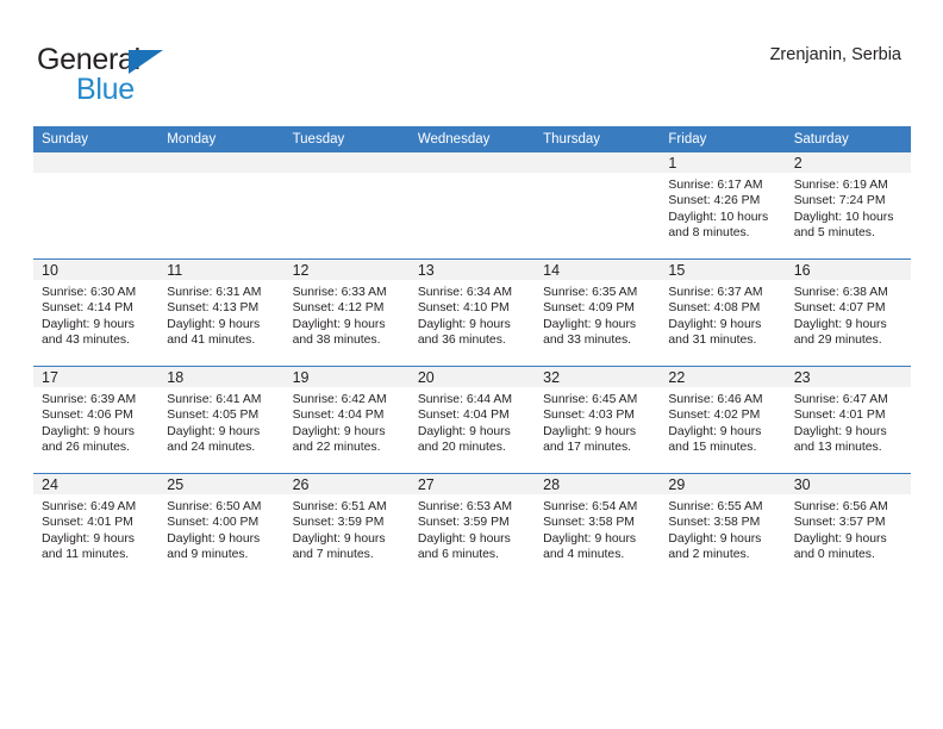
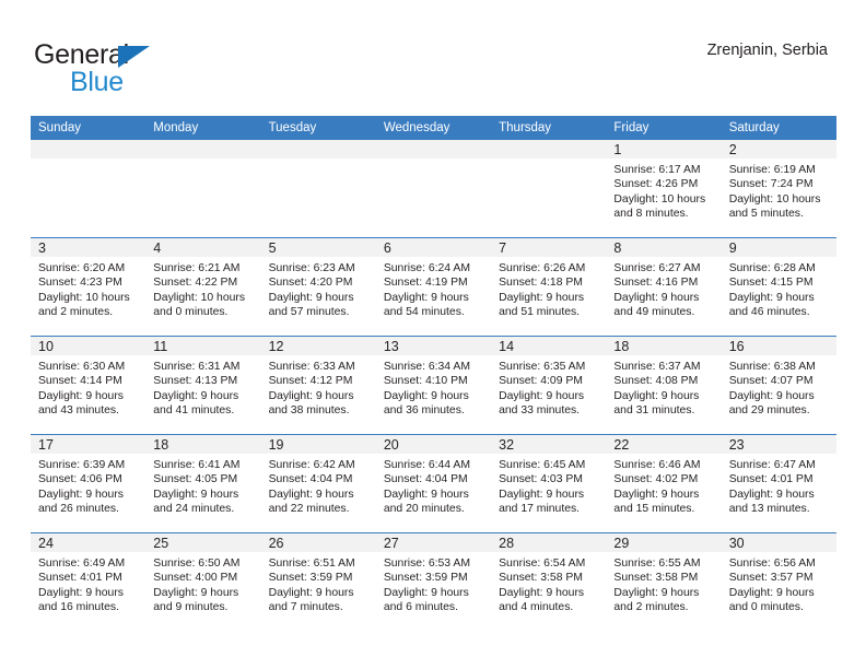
  General
  Blue
  Zrenjanin, Serbia
  Sunday	Monday	Tuesday	Wednesday	Thursday	Friday	Saturday
  					1Sunrise: 6:17 AMSunset: 4:26 PMDaylight: 10 hoursand 8 minutes.	2Sunrise: 6:19 AMSunset: 7:24 PMDaylight: 10 hoursand 5 minutes.
+ 3Sunrise: 6:20 AMSunset: 4:23 PMDaylight: 10 hoursand 2 minutes.	4Sunrise: 6:21 AMSunset: 4:22 PMDaylight: 10 hoursand 0 minutes.	5Sunrise: 6:23 AMSunset: 4:20 PMDaylight: 9 hoursand 57 minutes.	6Sunrise: 6:24 AMSunset: 4:19 PMDaylight: 9 hoursand 54 minutes.	7Sunrise: 6:26 AMSunset: 4:18 PMDaylight: 9 hoursand 51 minutes.	8Sunrise: 6:27 AMSunset: 4:16 PMDaylight: 9 hoursand 49 minutes.	9Sunrise: 6:28 AMSunset: 4:15 PMDaylight: 9 hoursand 46 minutes.
- 10Sunrise: 6:30 AMSunset: 4:14 PMDaylight: 9 hoursand 43 minutes.	11Sunrise: 6:31 AMSunset: 4:13 PMDaylight: 9 hoursand 41 minutes.	12Sunrise: 6:33 AMSunset: 4:12 PMDaylight: 9 hoursand 38 minutes.	13Sunrise: 6:34 AMSunset: 4:10 PMDaylight: 9 hoursand 36 minutes.	14Sunrise: 6:35 AMSunset: 4:09 PMDaylight: 9 hoursand 33 minutes.	15Sunrise: 6:37 AMSunset: 4:08 PMDaylight: 9 hoursand 31 minutes.	16Sunrise: 6:38 AMSunset: 4:07 PMDaylight: 9 hoursand 29 minutes.
+ 10Sunrise: 6:30 AMSunset: 4:14 PMDaylight: 9 hoursand 43 minutes.	11Sunrise: 6:31 AMSunset: 4:13 PMDaylight: 9 hoursand 41 minutes.	12Sunrise: 6:33 AMSunset: 4:12 PMDaylight: 9 hoursand 38 minutes.	13Sunrise: 6:34 AMSunset: 4:10 PMDaylight: 9 hoursand 36 minutes.	14Sunrise: 6:35 AMSunset: 4:09 PMDaylight: 9 hoursand 33 minutes.	18Sunrise: 6:37 AMSunset: 4:08 PMDaylight: 9 hoursand 31 minutes.	16Sunrise: 6:38 AMSunset: 4:07 PMDaylight: 9 hoursand 29 minutes.
  17Sunrise: 6:39 AMSunset: 4:06 PMDaylight: 9 hoursand 26 minutes.	18Sunrise: 6:41 AMSunset: 4:05 PMDaylight: 9 hoursand 24 minutes.	19Sunrise: 6:42 AMSunset: 4:04 PMDaylight: 9 hoursand 22 minutes.	20Sunrise: 6:44 AMSunset: 4:04 PMDaylight: 9 hoursand 20 minutes.	32Sunrise: 6:45 AMSunset: 4:03 PMDaylight: 9 hoursand 17 minutes.	22Sunrise: 6:46 AMSunset: 4:02 PMDaylight: 9 hoursand 15 minutes.	23Sunrise: 6:47 AMSunset: 4:01 PMDaylight: 9 hoursand 13 minutes.
- 24Sunrise: 6:49 AMSunset: 4:01 PMDaylight: 9 hoursand 11 minutes.	25Sunrise: 6:50 AMSunset: 4:00 PMDaylight: 9 hoursand 9 minutes.	26Sunrise: 6:51 AMSunset: 3:59 PMDaylight: 9 hoursand 7 minutes.	27Sunrise: 6:53 AMSunset: 3:59 PMDaylight: 9 hoursand 6 minutes.	28Sunrise: 6:54 AMSunset: 3:58 PMDaylight: 9 hoursand 4 minutes.	29Sunrise: 6:55 AMSunset: 3:58 PMDaylight: 9 hoursand 2 minutes.	30Sunrise: 6:56 AMSunset: 3:57 PMDaylight: 9 hoursand 0 minutes.
+ 24Sunrise: 6:49 AMSunset: 4:01 PMDaylight: 9 hoursand 16 minutes.	25Sunrise: 6:50 AMSunset: 4:00 PMDaylight: 9 hoursand 9 minutes.	26Sunrise: 6:51 AMSunset: 3:59 PMDaylight: 9 hoursand 7 minutes.	27Sunrise: 6:53 AMSunset: 3:59 PMDaylight: 9 hoursand 6 minutes.	28Sunrise: 6:54 AMSunset: 3:58 PMDaylight: 9 hoursand 4 minutes.	29Sunrise: 6:55 AMSunset: 3:58 PMDaylight: 9 hoursand 2 minutes.	30Sunrise: 6:56 AMSunset: 3:57 PMDaylight: 9 hoursand 0 minutes.
